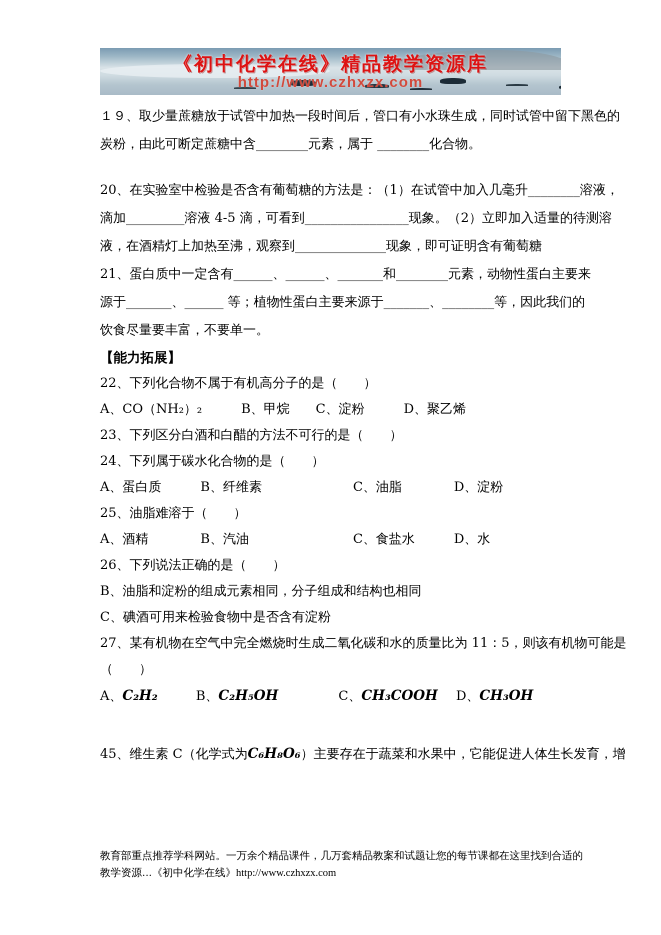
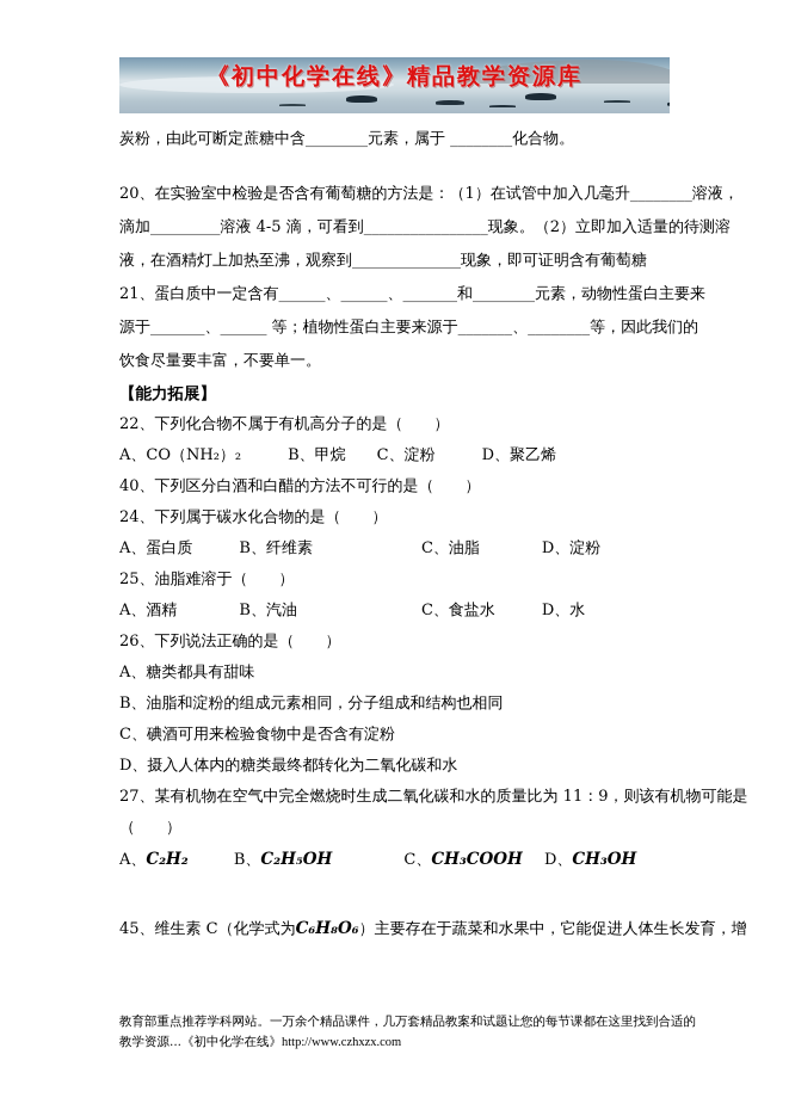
  《初中化学在线》精品教学资源库
- http://www.czhxzx.com
- １９、取少量蔗糖放于试管中加热一段时间后，管口有小水珠生成，同时试管中留下黑色的
  炭粉，由此可断定蔗糖中含________元素，属于 ________化合物。
  20、在实验室中检验是否含有葡萄糖的方法是：（1）在试管中加入几毫升________溶液，
  滴加_________溶液 4-5 滴，可看到________________现象。（2）立即加入适量的待测溶
  液，在酒精灯上加热至沸，观察到______________现象，即可证明含有葡萄糖
  21、蛋白质中一定含有______、______、_______和________元素，动物性蛋白主要来
  源于_______、______ 等；植物性蛋白主要来源于_______、________等，因此我们的
  饮食尽量要丰富，不要单一。
  【能力拓展】
  22、下列化合物不属于有机高分子的是（ ）
  A、CO（NH₂）₂ B、甲烷 C、淀粉 D、聚乙烯
- 23、下列区分白酒和白醋的方法不可行的是（ ）
+ 40、下列区分白酒和白醋的方法不可行的是（ ）
  24、下列属于碳水化合物的是（ ）
  A、蛋白质 B、纤维素 C、油脂 D、淀粉
  25、油脂难溶于（ ）
  A、酒精 B、汽油 C、食盐水 D、水
  26、下列说法正确的是（ ）
+ A、糖类都具有甜味
  B、油脂和淀粉的组成元素相同，分子组成和结构也相同
  C、碘酒可用来检验食物中是否含有淀粉
+ D、摄入人体内的糖类最终都转化为二氧化碳和水
- 27、某有机物在空气中完全燃烧时生成二氧化碳和水的质量比为 11：5，则该有机物可能是
+ 27、某有机物在空气中完全燃烧时生成二氧化碳和水的质量比为 11：9，则该有机物可能是
  （ ）
  A、C₂H₂ B、C₂H₅OH C、CH₃COOH D、CH₃OH
  45、维生素 C（化学式为C₆H₈O₆）主要存在于蔬菜和水果中，它能促进人体生长发育，增
  教育部重点推荐学科网站。一万余个精品课件，几万套精品教案和试题让您的每节课都在这里找到合适的
  教学资源...《初中化学在线》http://www.czhxzx.com
